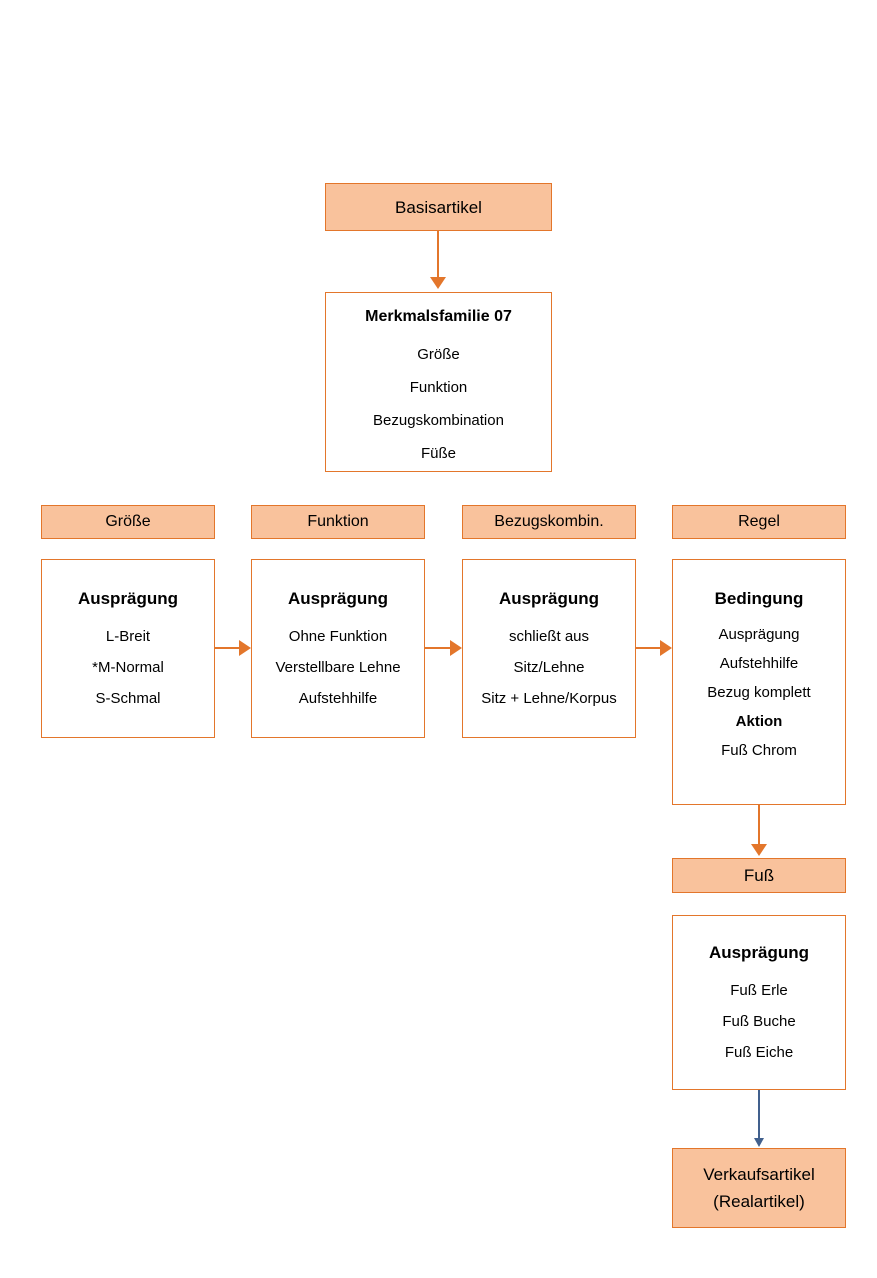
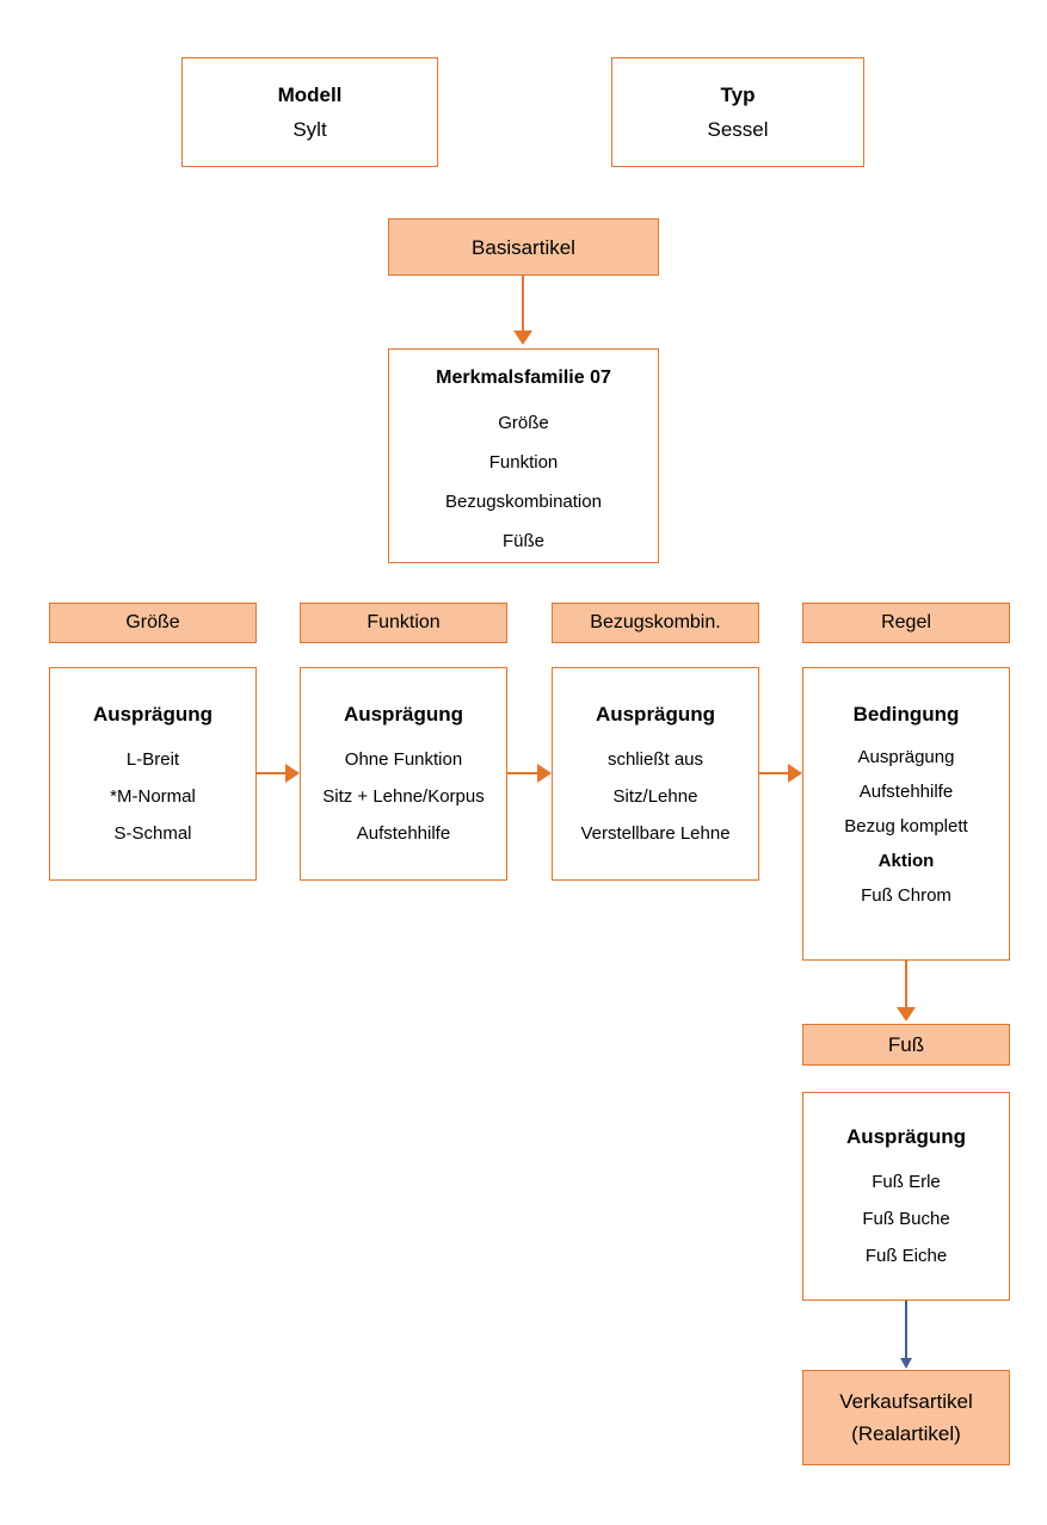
+ Modell
+ Sylt
+ Typ
+ Sessel
  Basisartikel
  Merkmalsfamilie 07
  Größe
  Funktion
  Bezugskombination
  Füße
  Größe
  Funktion
  Bezugskombin.
  Regel
  Ausprägung
  L-Breit
  *M-Normal
  S-Schmal
  Ausprägung
  Ohne Funktion
- Verstellbare Lehne
+ Sitz + Lehne/Korpus
  Aufstehhilfe
  Ausprägung
  schließt aus
  Sitz/Lehne
- Sitz + Lehne/Korpus
+ Verstellbare Lehne
  Bedingung
  Ausprägung
  Aufstehhilfe
  Bezug komplett
  Aktion
  Fuß Chrom
  Fuß
  Ausprägung
  Fuß Erle
  Fuß Buche
  Fuß Eiche
  Verkaufsartikel
  (Realartikel)
